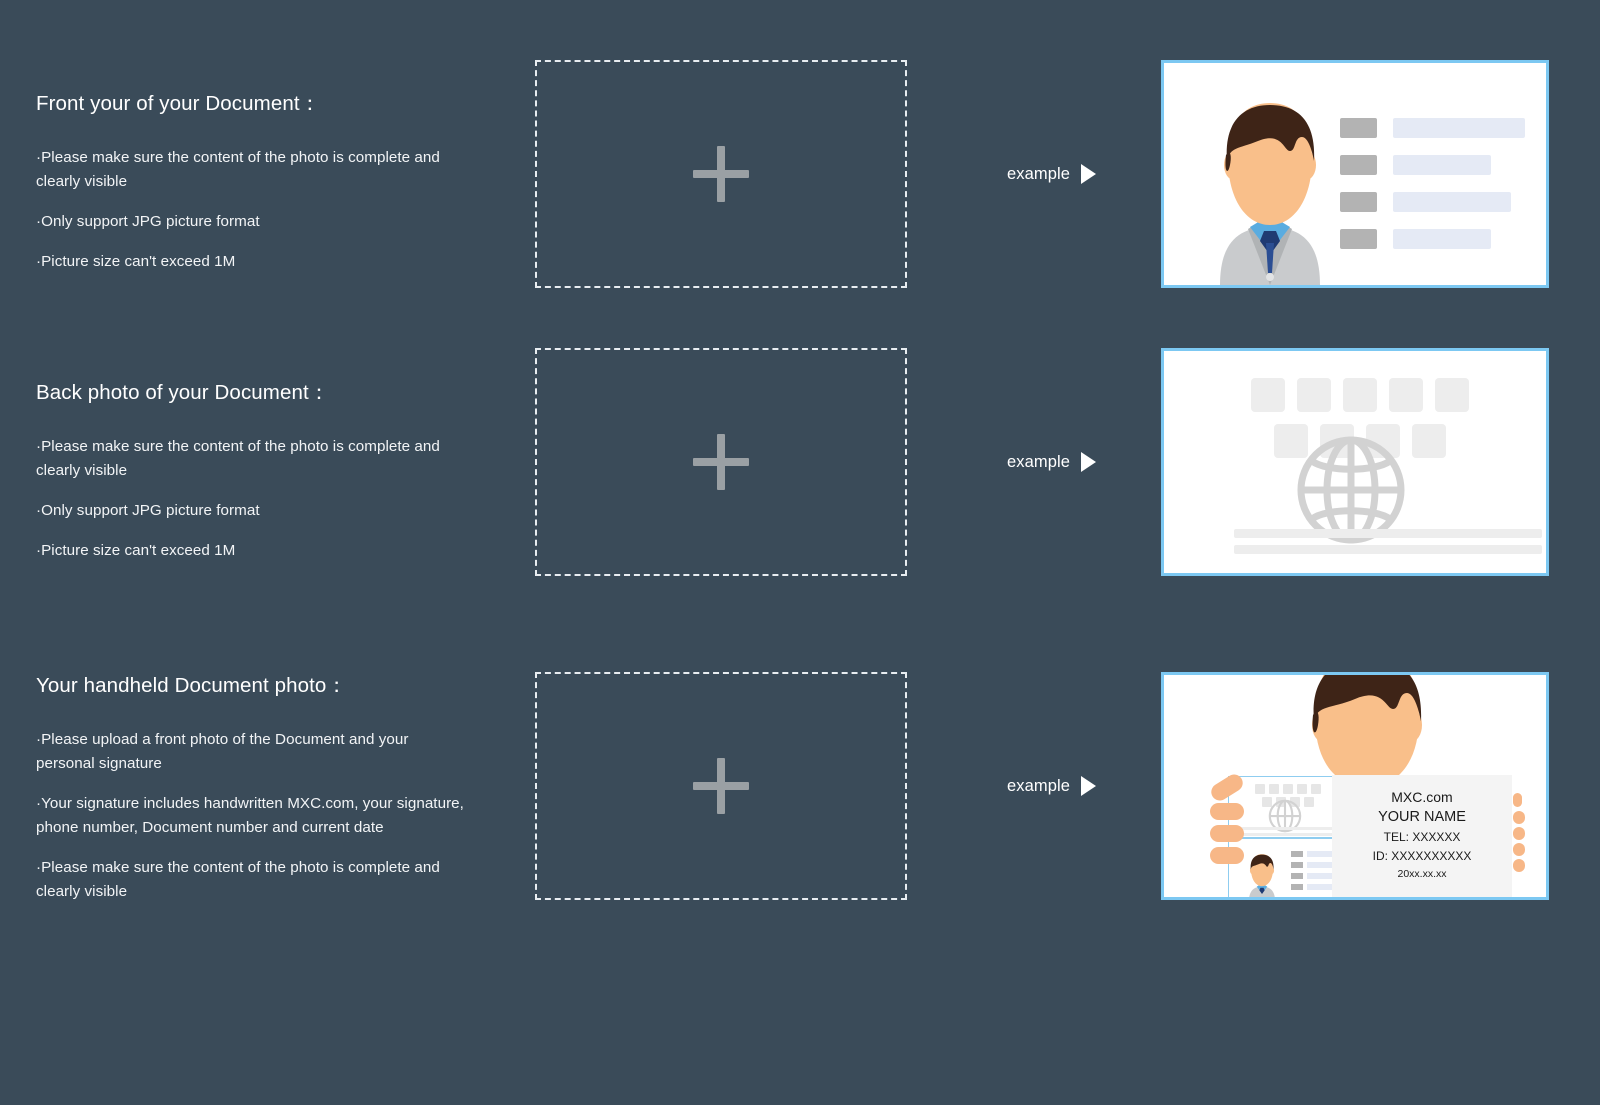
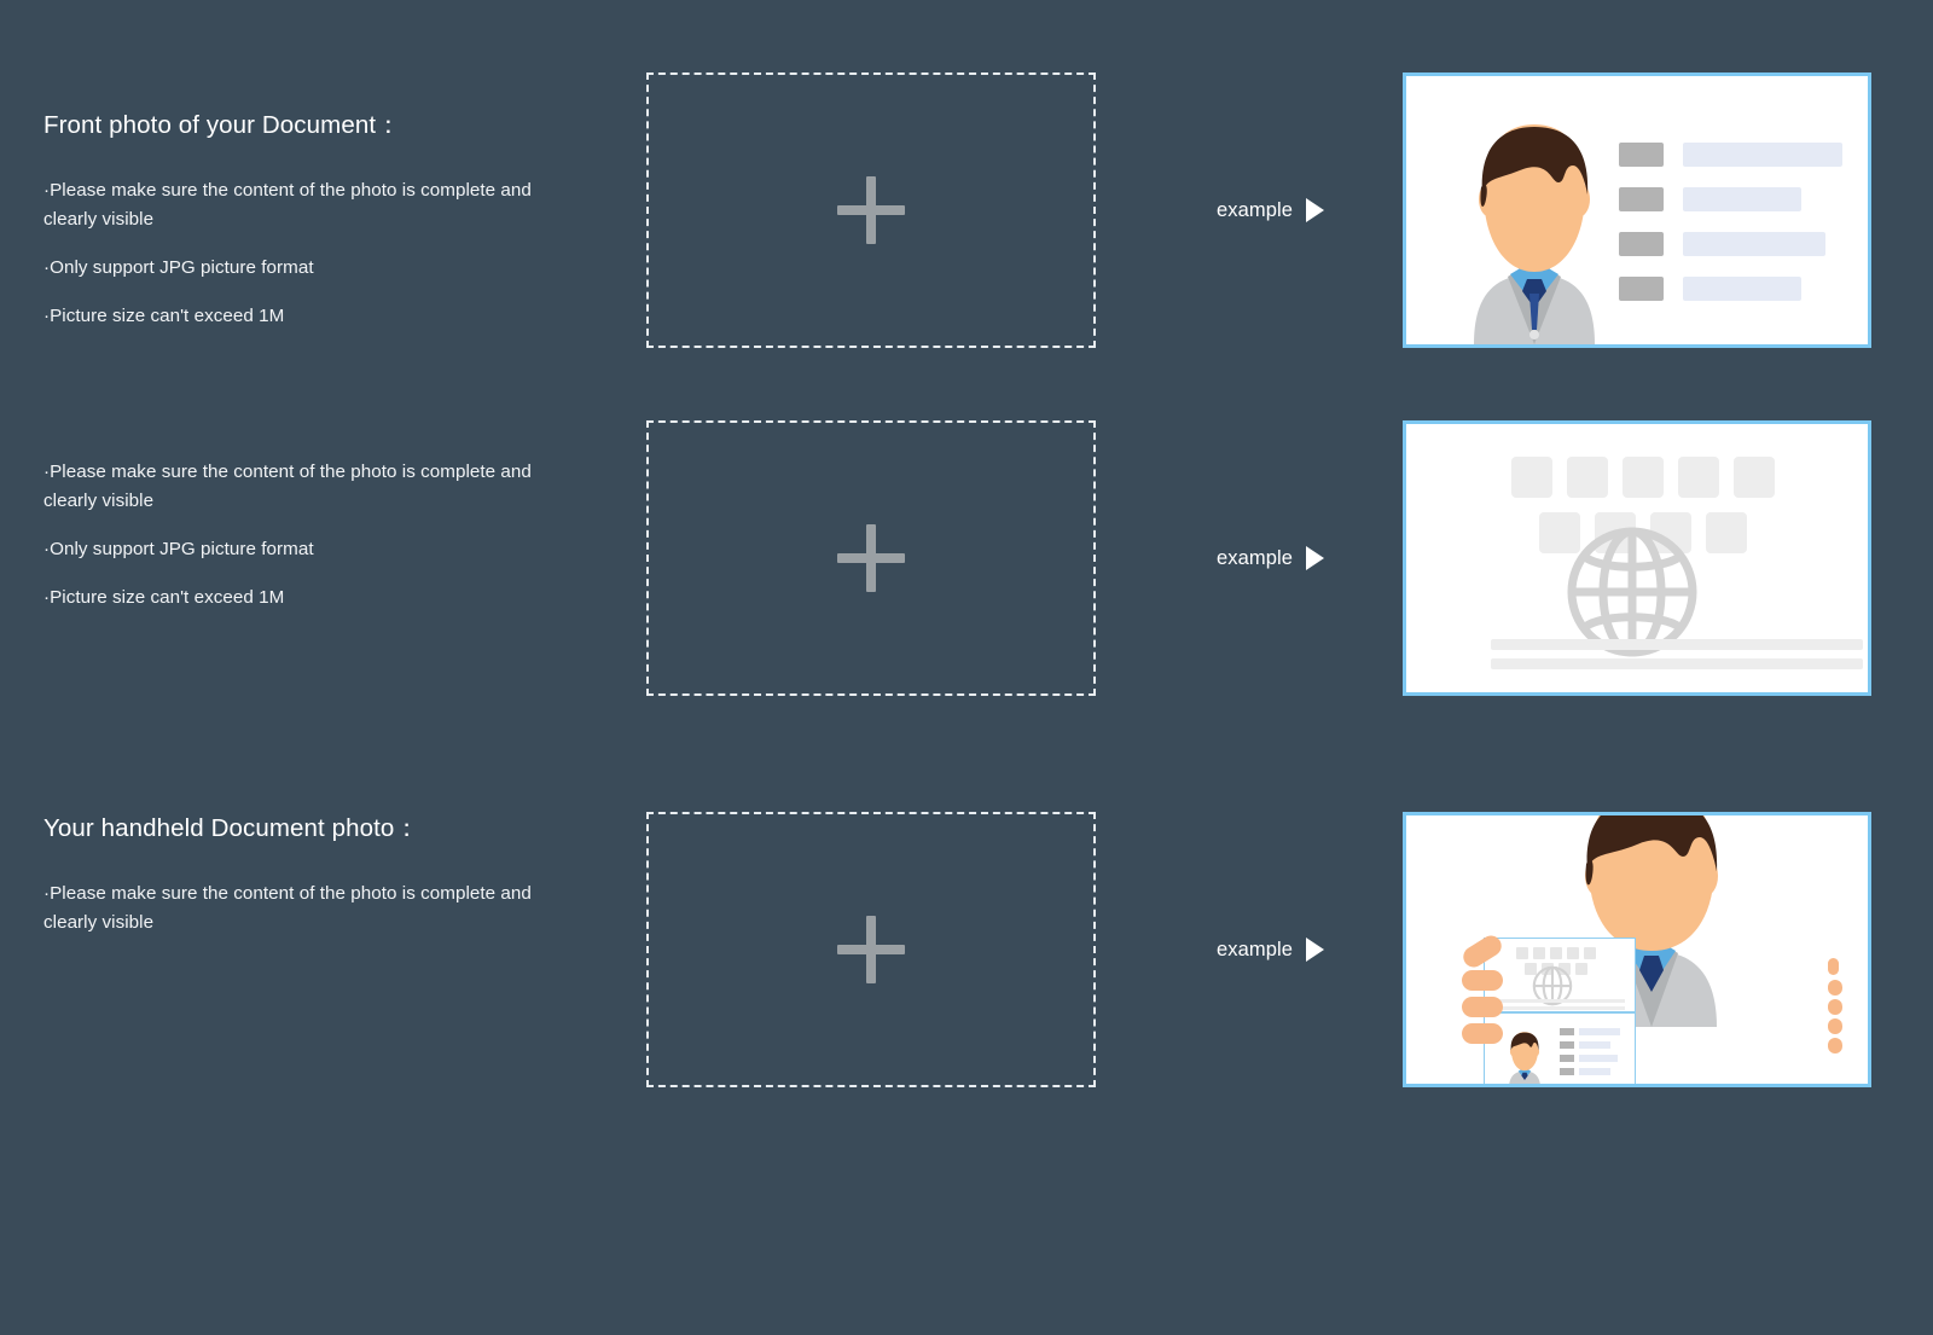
- Front your of your Document：
+ Front photo of your Document：
  ·Please make sure the content of the photo is complete and clearly visible
  ·Only support JPG picture format
  ·Picture size can't exceed 1M
  example
- Back photo of your Document：
  ·Please make sure the content of the photo is complete and clearly visible
  ·Only support JPG picture format
  ·Picture size can't exceed 1M
  example
  Your handheld Document photo：
- ·Please upload a front photo of the Document and your personal signature
- ·Your signature includes handwritten MXC.com, your signature, phone number, Document number and current date
  ·Please make sure the content of the photo is complete and clearly visible
  example
- MXC.com
- YOUR NAME
- TEL: XXXXXX
- ID: XXXXXXXXXX
- 20xx.xx.xx
